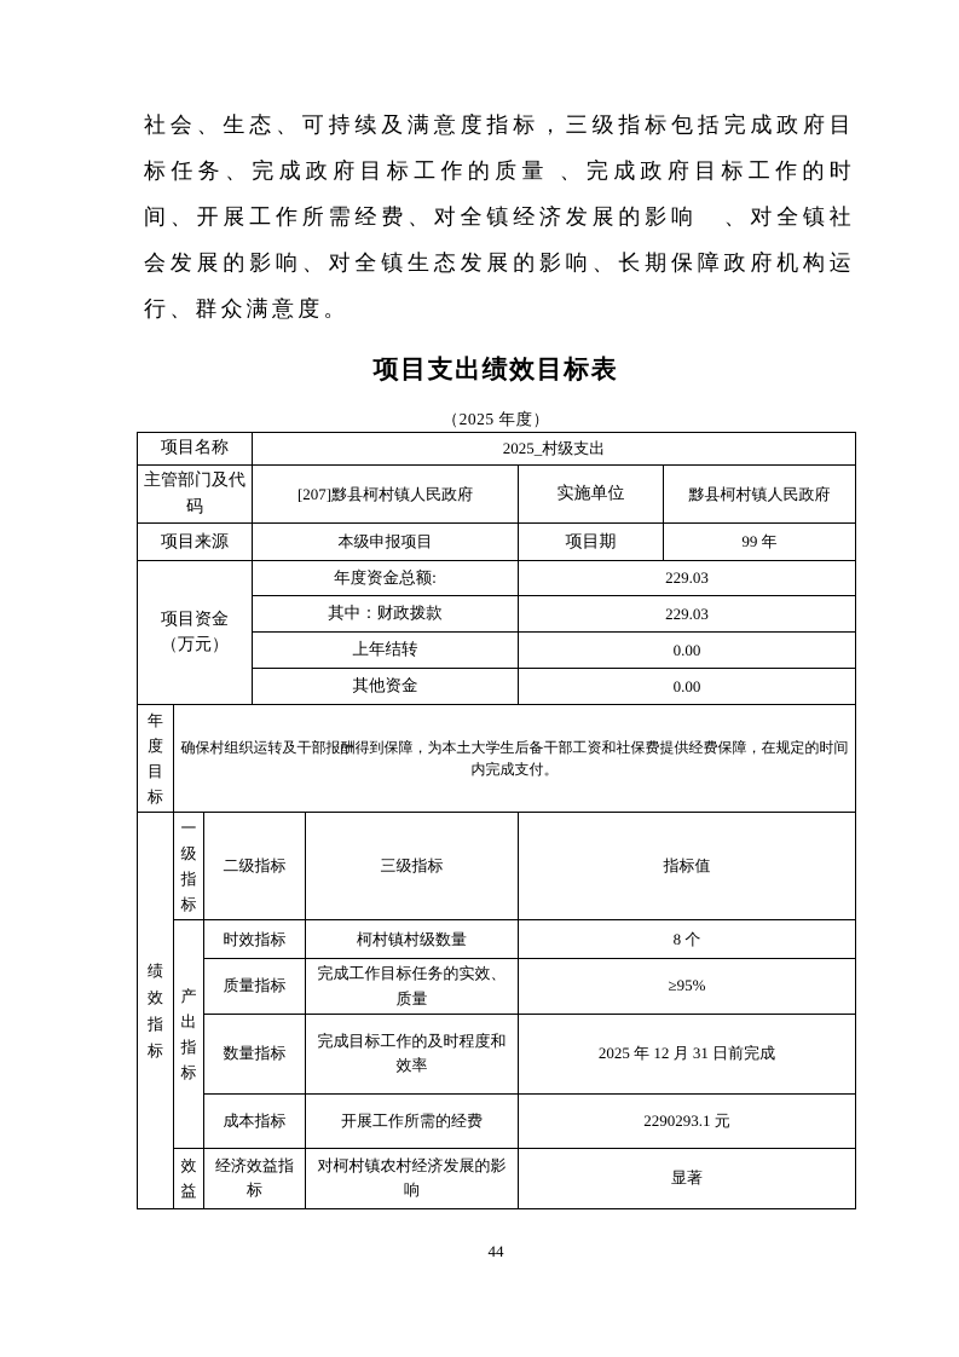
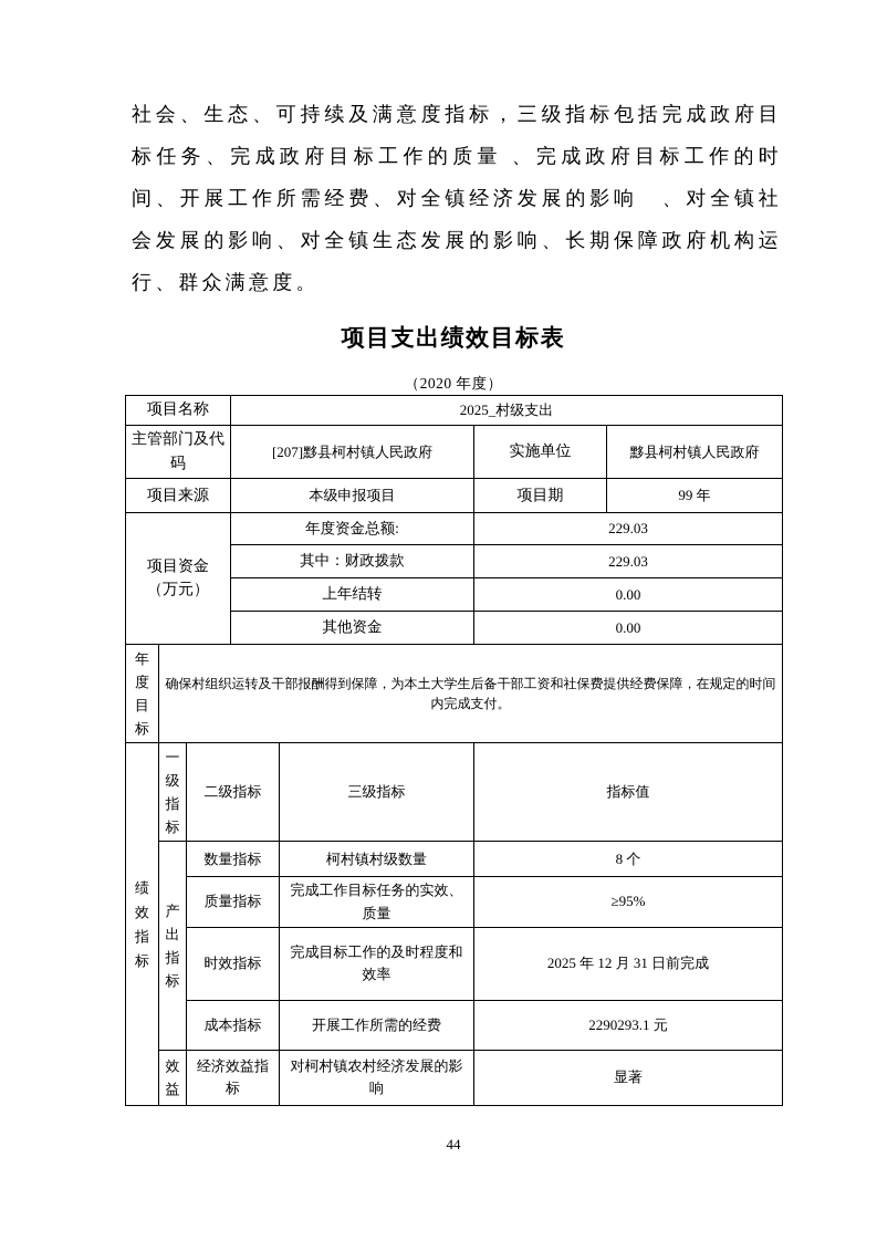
  社会、生态、可持续及满意度指标，三级指标包括完成政府目标任务、完成政府目标工作的质量 、完成政府目标工作的时间、开展工作所需经费、对全镇经济发展的影响 、对全镇社会发展的影响、对全镇生态发展的影响、长期保障政府机构运行、群众满意度。
  项目支出绩效目标表
- （2025 年度）
+ （2020 年度）
  项目名称	2025_村级支出
  主管部门及代码	[207]黟县柯村镇人民政府	实施单位	黟县柯村镇人民政府
  项目来源	本级申报项目	项目期	99 年
  项目资金 （万元）	年度资金总额:	229.03
  其中：财政拨款	229.03
  上年结转	0.00
  其他资金	0.00
  年度目标	确保村组织运转及干部报酬得到保障，为本土大学生后备干部工资和社保费提供经费保障，在规定的时间内完成支付。
  绩效指标	一级指标	二级指标	三级指标	指标值
- 产出指标	时效指标	柯村镇村级数量	8 个
+ 产出指标	数量指标	柯村镇村级数量	8 个
  质量指标	完成工作目标任务的实效、质量	≥95%
- 数量指标	完成目标工作的及时程度和效率	2025 年 12 月 31 日前完成
+ 时效指标	完成目标工作的及时程度和效率	2025 年 12 月 31 日前完成
  成本指标	开展工作所需的经费	2290293.1 元
  效益	经济效益指标	对柯村镇农村经济发展的影响	显著
  44
